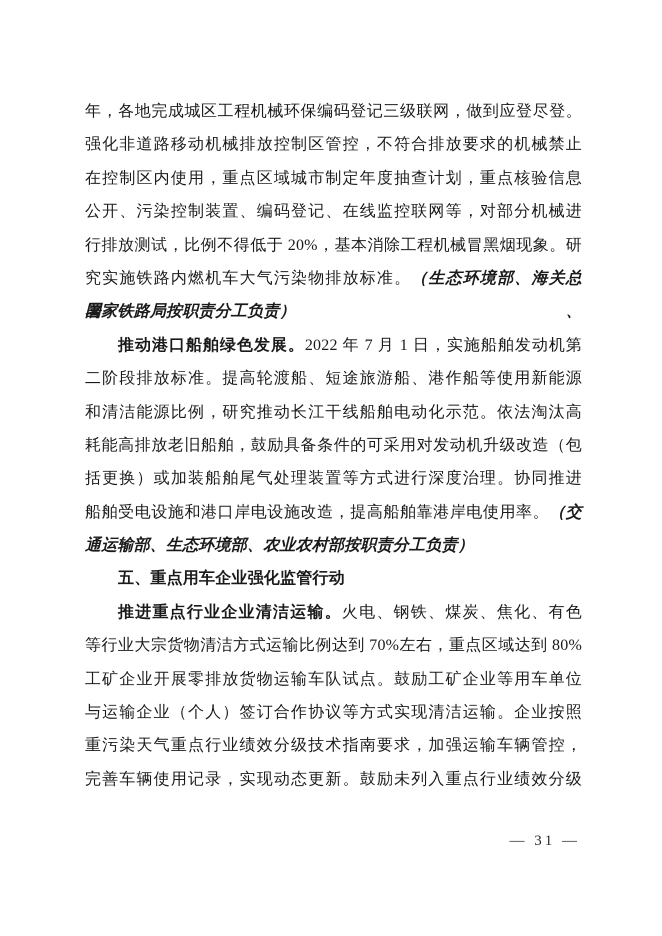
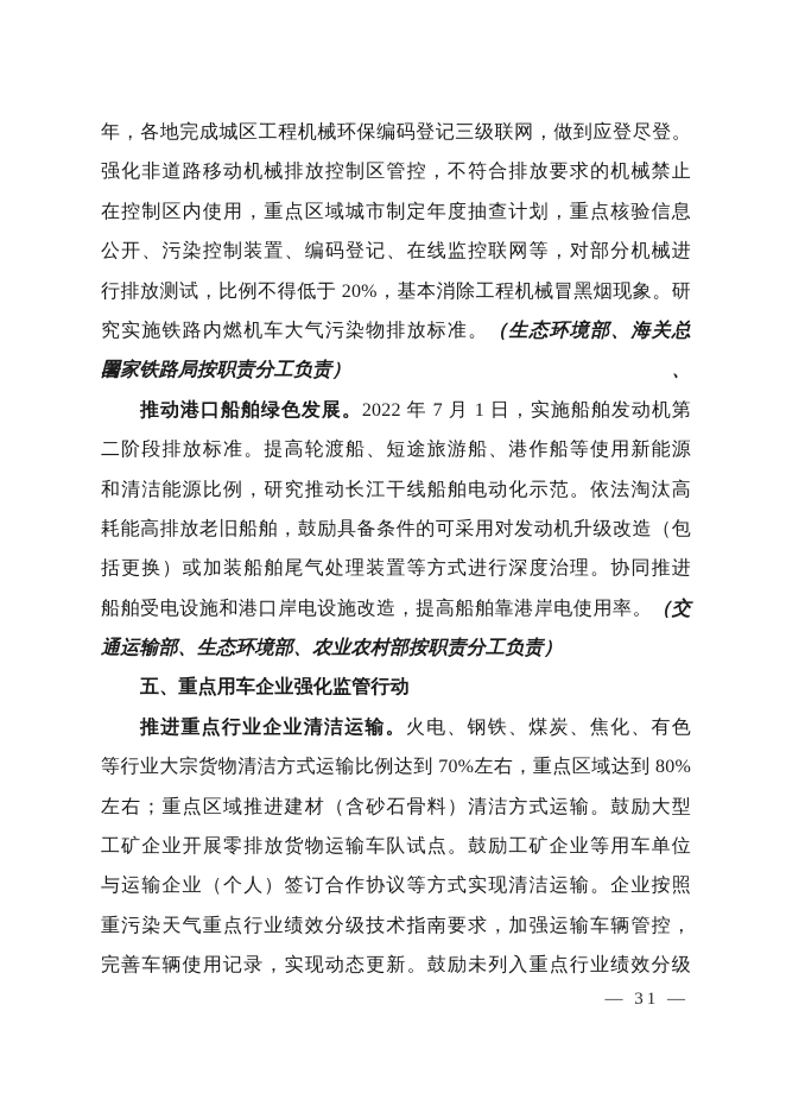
  年，各地完成城区工程机械环保编码登记三级联网，做到应登尽登。
  强化非道路移动机械排放控制区管控，不符合排放要求的机械禁止
  在控制区内使用，重点区域城市制定年度抽查计划，重点核验信息
  公开、污染控制装置、编码登记、在线监控联网等，对部分机械进
  行排放测试，比例不得低于 20%，基本消除工程机械冒黑烟现象。研
  究实施铁路内燃机车大气污染物排放标准。（生态环境部、海关总署、
  国家铁路局按职责分工负责）
  推动港口船舶绿色发展。2022 年 7 月 1 日，实施船舶发动机第
  二阶段排放标准。提高轮渡船、短途旅游船、港作船等使用新能源
  和清洁能源比例，研究推动长江干线船舶电动化示范。依法淘汰高
  耗能高排放老旧船舶，鼓励具备条件的可采用对发动机升级改造（包
  括更换）或加装船舶尾气处理装置等方式进行深度治理。协同推进
  船舶受电设施和港口岸电设施改造，提高船舶靠港岸电使用率。（交
  通运输部、生态环境部、农业农村部按职责分工负责）
  五、重点用车企业强化监管行动
  推进重点行业企业清洁运输。火电、钢铁、煤炭、焦化、有色
  等行业大宗货物清洁方式运输比例达到 70%左右，重点区域达到 80%
+ 左右；重点区域推进建材（含砂石骨料）清洁方式运输。鼓励大型
  工矿企业开展零排放货物运输车队试点。鼓励工矿企业等用车单位
  与运输企业（个人）签订合作协议等方式实现清洁运输。企业按照
  重污染天气重点行业绩效分级技术指南要求，加强运输车辆管控，
  完善车辆使用记录，实现动态更新。鼓励未列入重点行业绩效分级
  — 31 —
